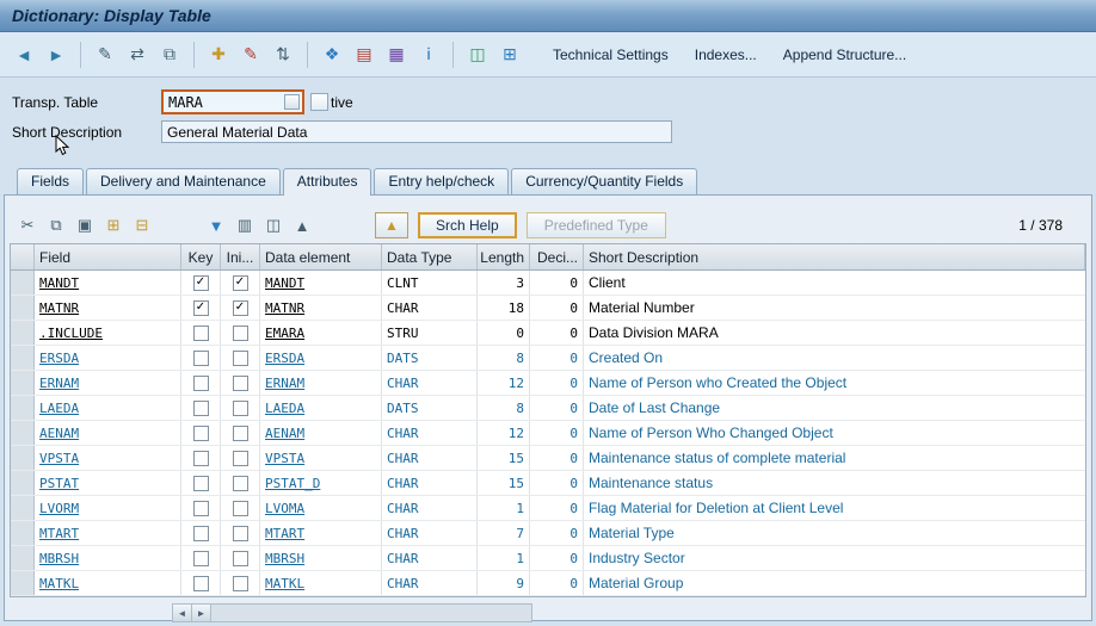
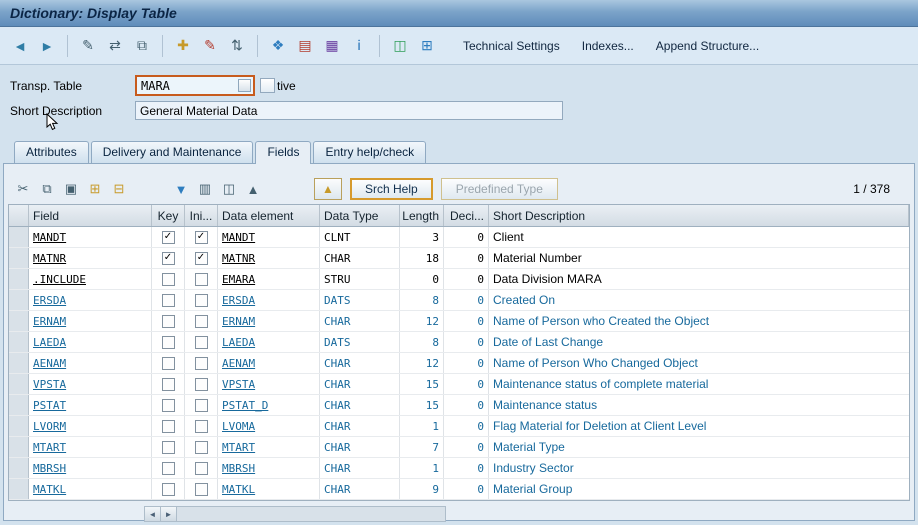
  Dictionary: Display Table
  ◄
  ►
  ✎
  ⇄
  ⧉
  ✚
  ✎
  ⇅
  ❖
  ▤
  ▦
  ℹ
  ◫
  ⊞
  Technical Settings
  Indexes...
  Append Structure...
  Transp. Table
  MARA
  tive
  Short Description
  General Material Data
- Fields
+ Attributes
  Delivery and Maintenance
- Attributes
+ Fields
  Entry help/check
- Currency/Quantity Fields
  ✂
  ⧉
  ▣
  ⊞
  ⊟
  ▼
  ▥
  ◫
  ▲
  ▲
  Srch Help
  Predefined Type
  1 / 378
  Field
  Key
  Ini...
  Data element
  Data Type
  Length
  Deci...
  Short Description
  MANDT
  ✓
  ✓
  MANDT
  CLNT
  3
  0
  Client
  MATNR
  ✓
  ✓
  MATNR
  CHAR
  18
  0
  Material Number
  .INCLUDE
  EMARA
  STRU
  0
  0
  Data Division MARA
  ERSDA
  ERSDA
  DATS
  8
  0
  Created On
  ERNAM
  ERNAM
  CHAR
  12
  0
  Name of Person who Created the Object
  LAEDA
  LAEDA
  DATS
  8
  0
  Date of Last Change
  AENAM
  AENAM
  CHAR
  12
  0
  Name of Person Who Changed Object
  VPSTA
  VPSTA
  CHAR
  15
  0
  Maintenance status of complete material
  PSTAT
  PSTAT_D
  CHAR
  15
  0
  Maintenance status
  LVORM
  LVOMA
  CHAR
  1
  0
  Flag Material for Deletion at Client Level
  MTART
  MTART
  CHAR
  7
  0
  Material Type
  MBRSH
  MBRSH
  CHAR
  1
  0
  Industry Sector
  MATKL
  MATKL
  CHAR
  9
  0
  Material Group
  ◄
  ►
